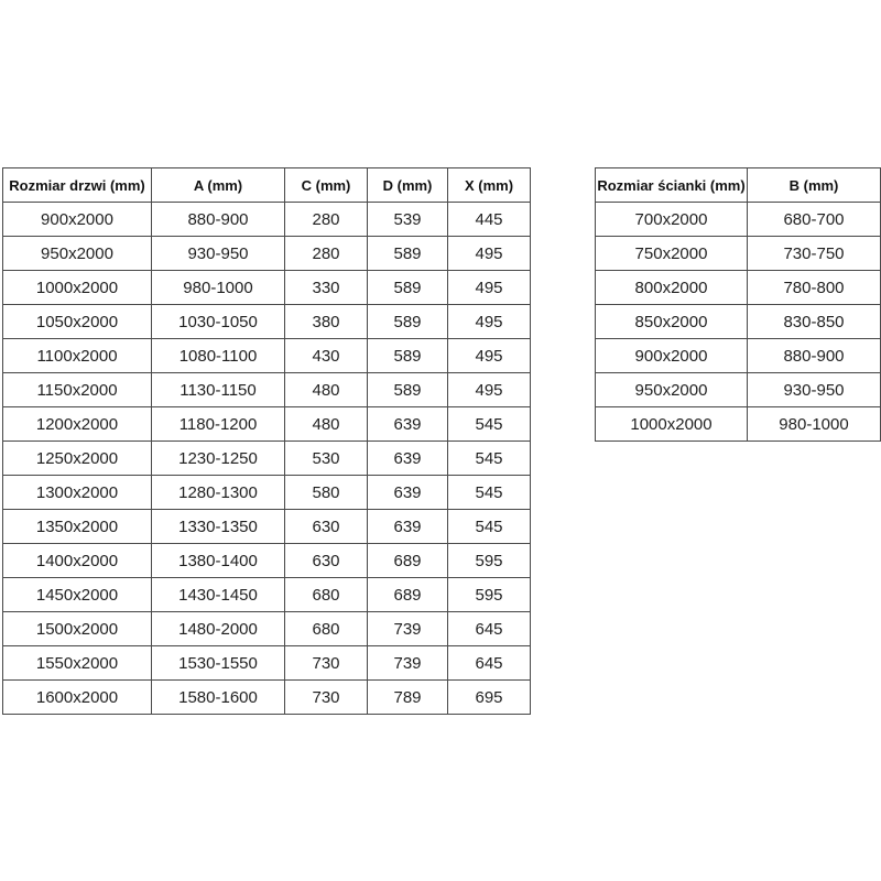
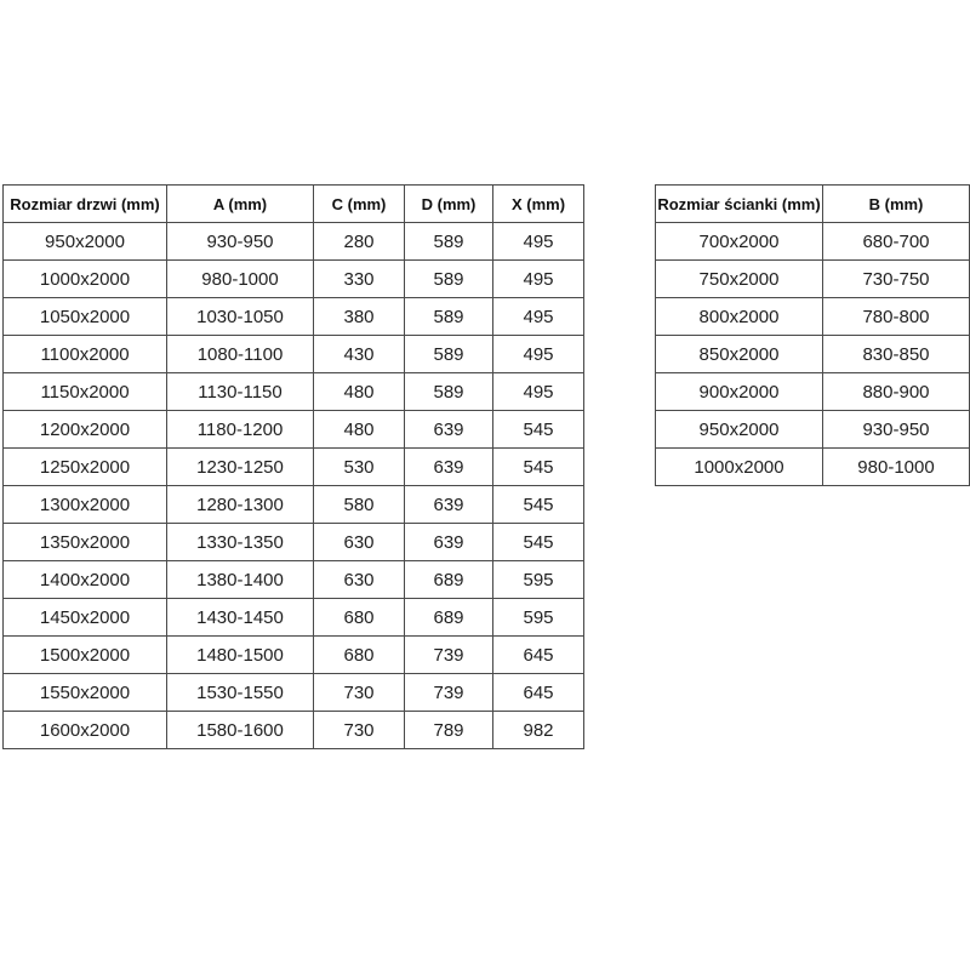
  Rozmiar drzwi (mm)	A (mm)	C (mm)	D (mm)	X (mm)
- 900x2000	880-900	280	539	445
  950x2000	930-950	280	589	495
  1000x2000	980-1000	330	589	495
  1050x2000	1030-1050	380	589	495
  1100x2000	1080-1100	430	589	495
  1150x2000	1130-1150	480	589	495
  1200x2000	1180-1200	480	639	545
  1250x2000	1230-1250	530	639	545
  1300x2000	1280-1300	580	639	545
  1350x2000	1330-1350	630	639	545
  1400x2000	1380-1400	630	689	595
  1450x2000	1430-1450	680	689	595
- 1500x2000	1480-2000	680	739	645
+ 1500x2000	1480-1500	680	739	645
  1550x2000	1530-1550	730	739	645
- 1600x2000	1580-1600	730	789	695
+ 1600x2000	1580-1600	730	789	982
  Rozmiar ścianki (mm)	B (mm)
  700x2000	680-700
  750x2000	730-750
  800x2000	780-800
  850x2000	830-850
  900x2000	880-900
  950x2000	930-950
  1000x2000	980-1000
